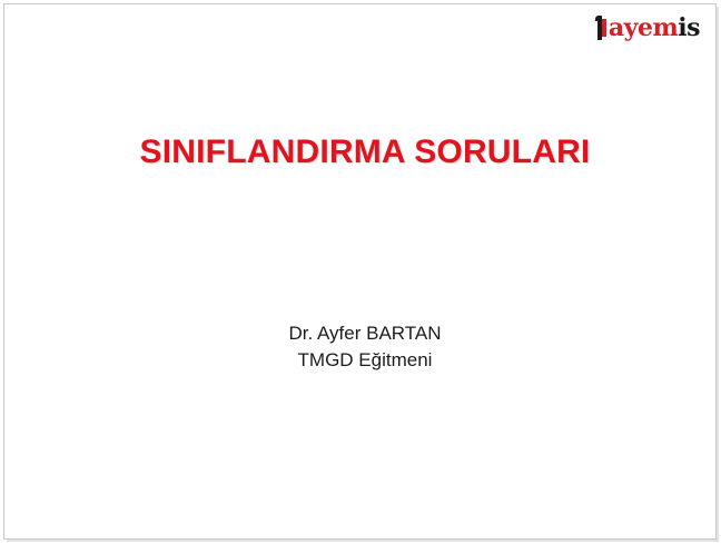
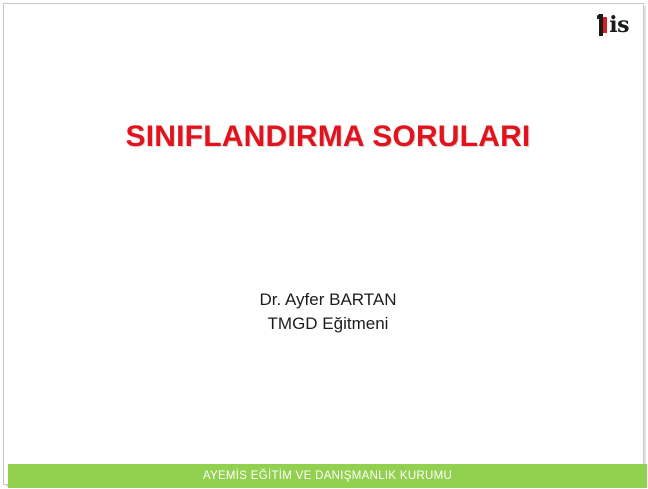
- ayem
  is
  SINIFLANDIRMA SORULARI
  Dr. Ayfer BARTAN
  TMGD Eğitmeni
+ AYEMİS EĞİTİM VE DANIŞMANLIK KURUMU
